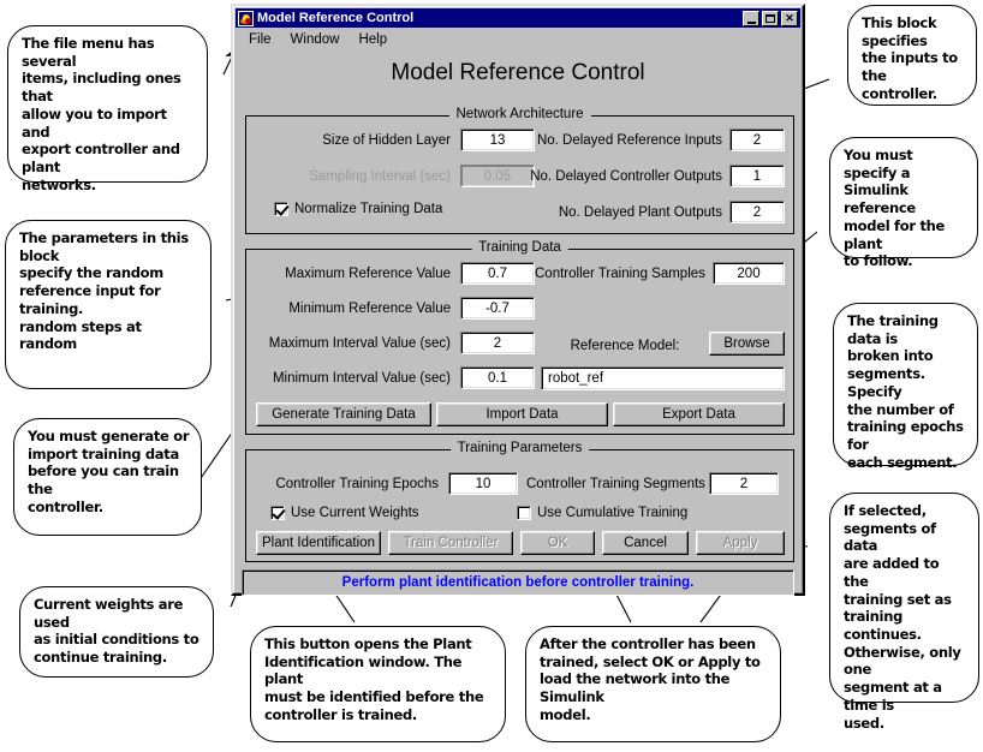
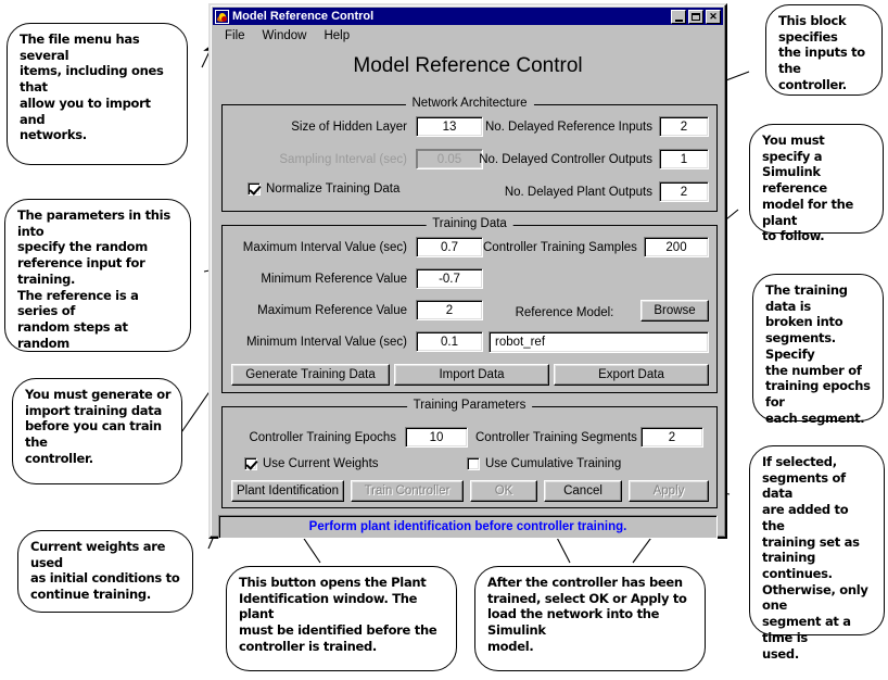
  The file menu has several
  items, including ones that
  allow you to import and
- export controller and plant
  networks.
- The parameters in this block
+ The parameters in this into
  specify the random
  reference input for training.
+ The reference is a series of
  random steps at random
  You must generate or
  import training data
  before you can train the
  controller.
  Current weights are used
  as initial conditions to
  continue training.
  This block specifies
  the inputs to the
  controller.
  You must specify a
  Simulink reference
  model for the plant
  to follow.
  The training data is
  broken into
  segments. Specify
  the number of
  training epochs for
  each segment.
  If selected,
  segments of data
  are added to the
  training set as
  training continues.
  Otherwise, only one
  segment at a time is
  used.
  This button opens the Plant
  Identification window. The plant
  must be identified before the
  controller is trained.
  After the controller has been
  trained, select OK or Apply to
  load the network into the Simulink
  model.
  Model Reference Control
  ✕
  File
  Window
  Help
  Model Reference Control
  Network Architecture
  Size of Hidden Layer
  13
  Sampling Interval (sec)
  0.05
  Normalize Training Data
  No. Delayed Reference Inputs
  2
  No. Delayed Controller Outputs
  1
  No. Delayed Plant Outputs
  2
  Training Data
- Maximum Reference Value
+ Maximum Interval Value (sec)
  0.7
  Minimum Reference Value
  -0.7
- Maximum Interval Value (sec)
+ Maximum Reference Value
  2
  Minimum Interval Value (sec)
  0.1
  Controller Training Samples
  200
  Reference Model:
  Browse
  robot_ref
  Generate Training Data
  Import Data
  Export Data
  Training Parameters
  Controller Training Epochs
  10
  Controller Training Segments
  2
  Use Current Weights
  Use Cumulative Training
  Plant Identification
  Train Controller
  OK
  Cancel
  Apply
  Perform plant identification before controller training.
